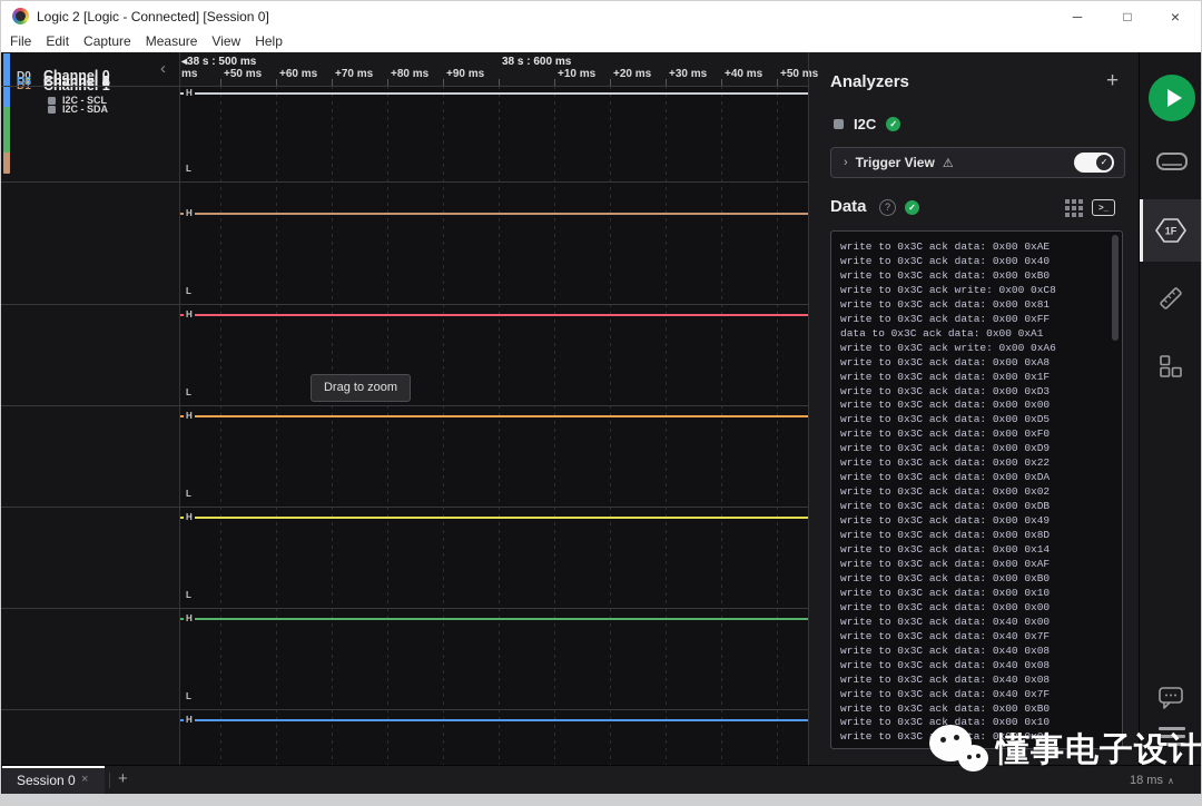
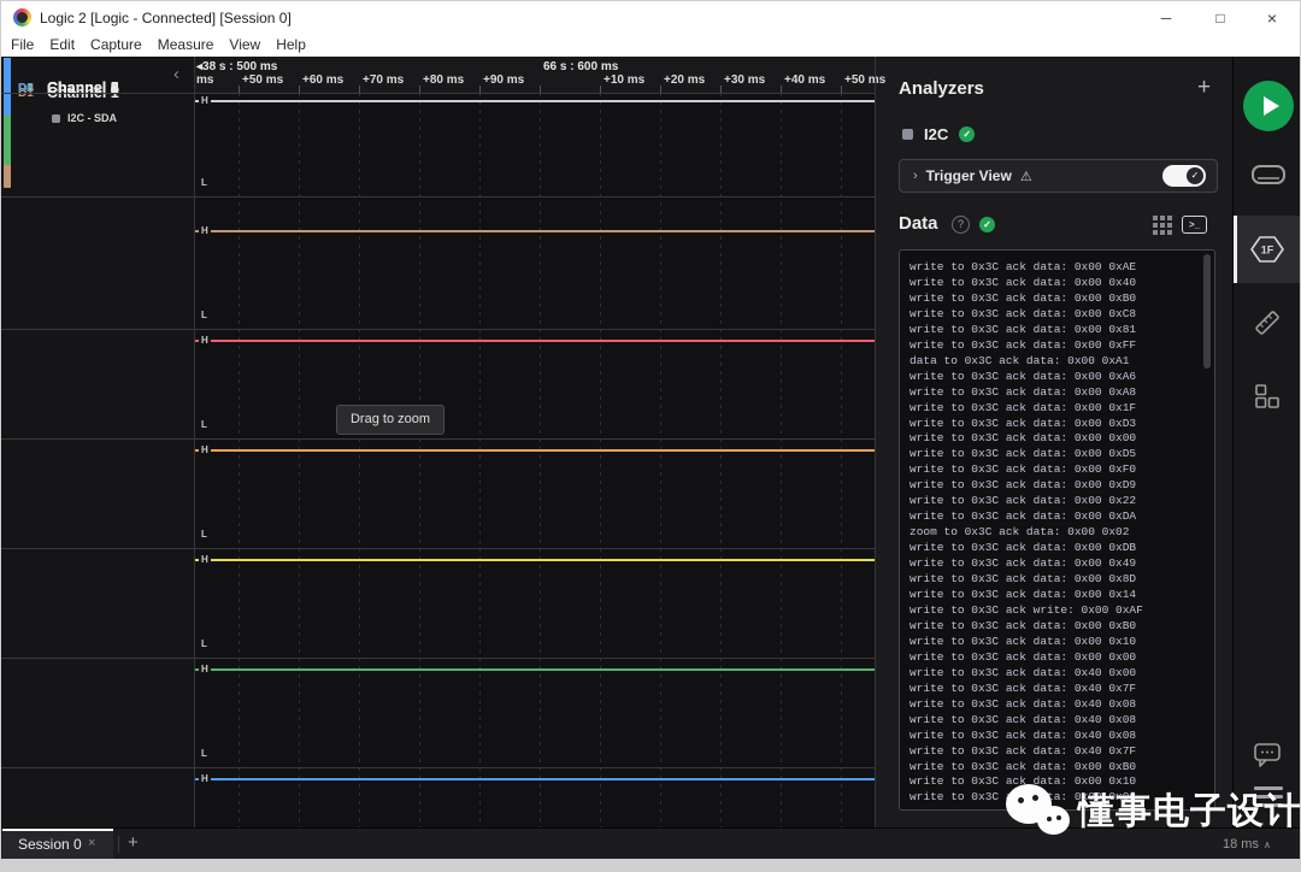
  Logic 2 [Logic - Connected] [Session 0]
  ─
  □
  ×
  File Edit Capture Measure View Help
- D0
- Channel 0
- I2C - SCL
  I2C - SDA
  D2
  Channel 2
  D3
  Channel 3
  D4
  Channel 4
  D5
  Channel 5
  D6
  Channel 6
  ‹
  Drag to zoom
  H
  L
  H
  L
  H
  L
  H
  L
  H
  L
  H
  L
  H
  ◂38 s : 500 ms
- 38 s : 600 ms
+ 66 s : 600 ms
  ms
  +50 ms
  +60 ms
  +70 ms
  +80 ms
  +90 ms
  +10 ms
  +20 ms
  +30 ms
  +40 ms
  +50s
  Analyzers
  +
  I2C
  ✓
  ›
  Trigger View
  ⚠
  ✓
  Data
  ?
  ✓
  >_
  write to 0x3C ack data: 0x00 0xAE
  write to 0x3C ack data: 0x00 0x40
  write to 0x3C ack data: 0x00 0xB0
- write to 0x3C ack write: 0x00 0xC8
+ write to 0x3C ack data: 0x00 0xC8
  write to 0x3C ack data: 0x00 0x81
  write to 0x3C ack data: 0x00 0xFF
  data to 0x3C ack data: 0x00 0xA1
- write to 0x3C ack write: 0x00 0xA6
+ write to 0x3C ack data: 0x00 0xA6
  write to 0x3C ack data: 0x00 0xA8
  write to 0x3C ack data: 0x00 0x1F
  write to 0x3C ack data: 0x00 0xD3
  write to 0x3C ack data: 0x00 0x00
  write to 0x3C ack data: 0x00 0xD5
  write to 0x3C ack data: 0x00 0xF0
  write to 0x3C ack data: 0x00 0xD9
  write to 0x3C ack data: 0x00 0x22
  write to 0x3C ack data: 0x00 0xDA
- write to 0x3C ack data: 0x00 0x02
+ zoom to 0x3C ack data: 0x00 0x02
  write to 0x3C ack data: 0x00 0xDB
  write to 0x3C ack data: 0x00 0x49
  write to 0x3C ack data: 0x00 0x8D
  write to 0x3C ack data: 0x00 0x14
- write to 0x3C ack data: 0x00 0xAF
+ write to 0x3C ack write: 0x00 0xAF
  write to 0x3C ack data: 0x00 0xB0
  write to 0x3C ack data: 0x00 0x10
  write to 0x3C ack data: 0x00 0x00
  write to 0x3C ack data: 0x40 0x00
  write to 0x3C ack data: 0x40 0x7F
  write to 0x3C ack data: 0x40 0x08
  write to 0x3C ack data: 0x40 0x08
  write to 0x3C ack data: 0x40 0x08
  write to 0x3C ack data: 0x40 0x7F
  write to 0x3C ack data: 0x00 0xB0
  write to 0x3C ack data: 0x00 0x10
  write to 0x3Ca: 0x00 0x06
  1F
  Session 0
  ×
  +
  18 ms ∧
  懂事电子设计
